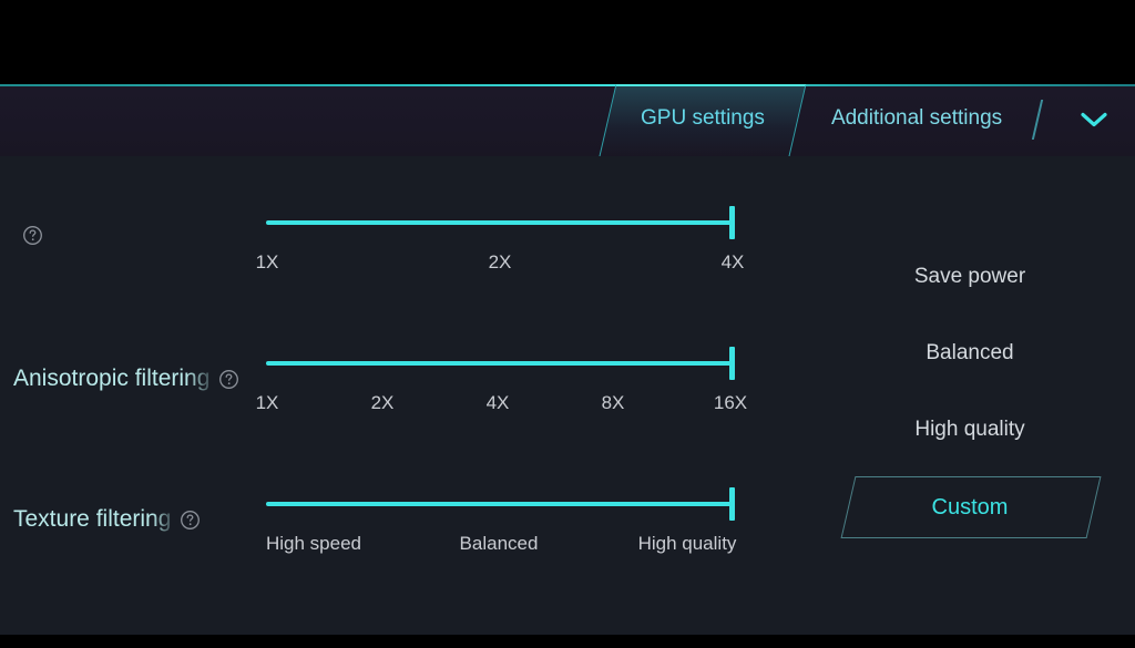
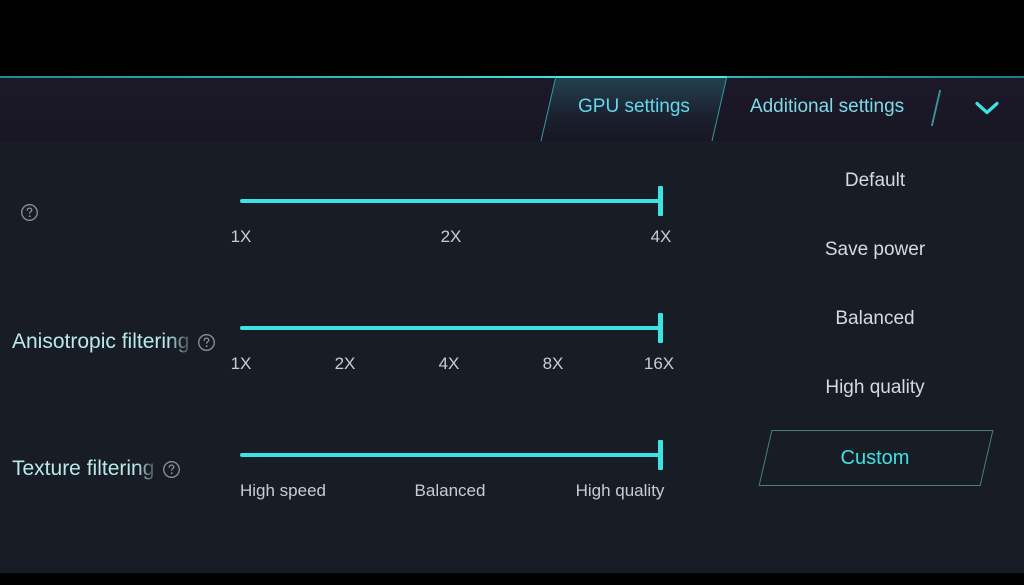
  GPU settings
  Additional settings
  1X
  2X
  4X
  Anisotropic filtering
  1X
  2X
  4X
  8X
  16X
  Texture filtering
  High speed
  Balanced
  High quality
+ Default
  Save power
  Balanced
  High quality
  Custom
